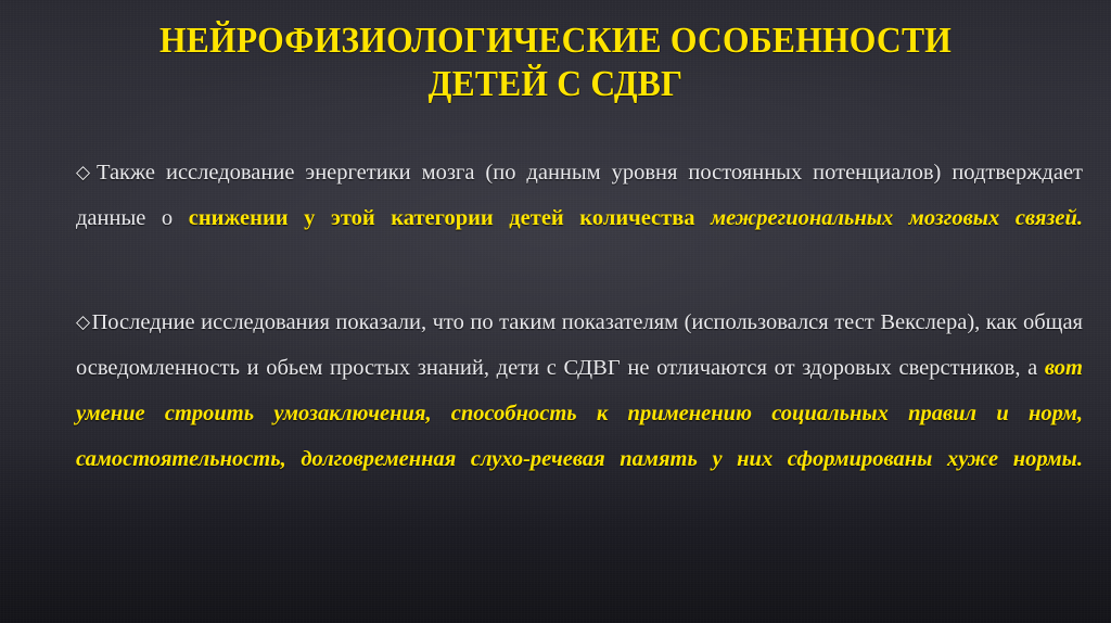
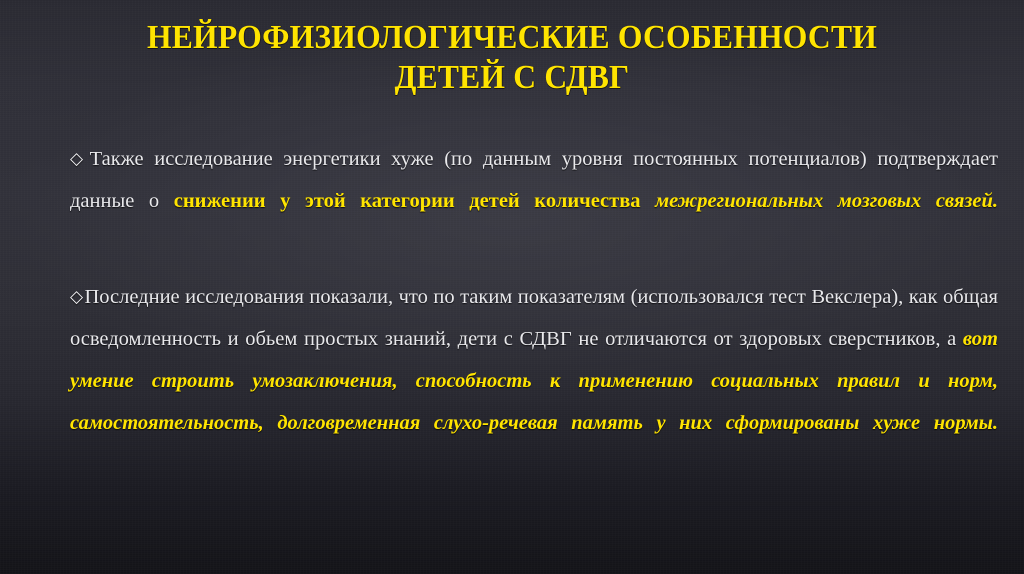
  НЕЙРОФИЗИОЛОГИЧЕСКИЕ ОСОБЕННОСТИ
  ДЕТЕЙ С СДВГ
- ◇Также исследование энергетики мозга (по данным уровня постоянных потенциалов) подтверждает данные о снижении у этой категории детей количества межрегиональных мозговых связей.
+ ◇Также исследование энергетики хуже (по данным уровня постоянных потенциалов) подтверждает данные о снижении у этой категории детей количества межрегиональных мозговых связей.
  ◇Последние исследования показали, что по таким показателям (использовался тест Векслера), как общая осведомленность и обьем простых знаний, дети с СДВГ не отличаются от здоровых сверстников, а вот умение строить умозаключения, способность к применению социальных правил и норм, самостоятельность, долговременная слухо-речевая память у них сформированы хуже нормы.
